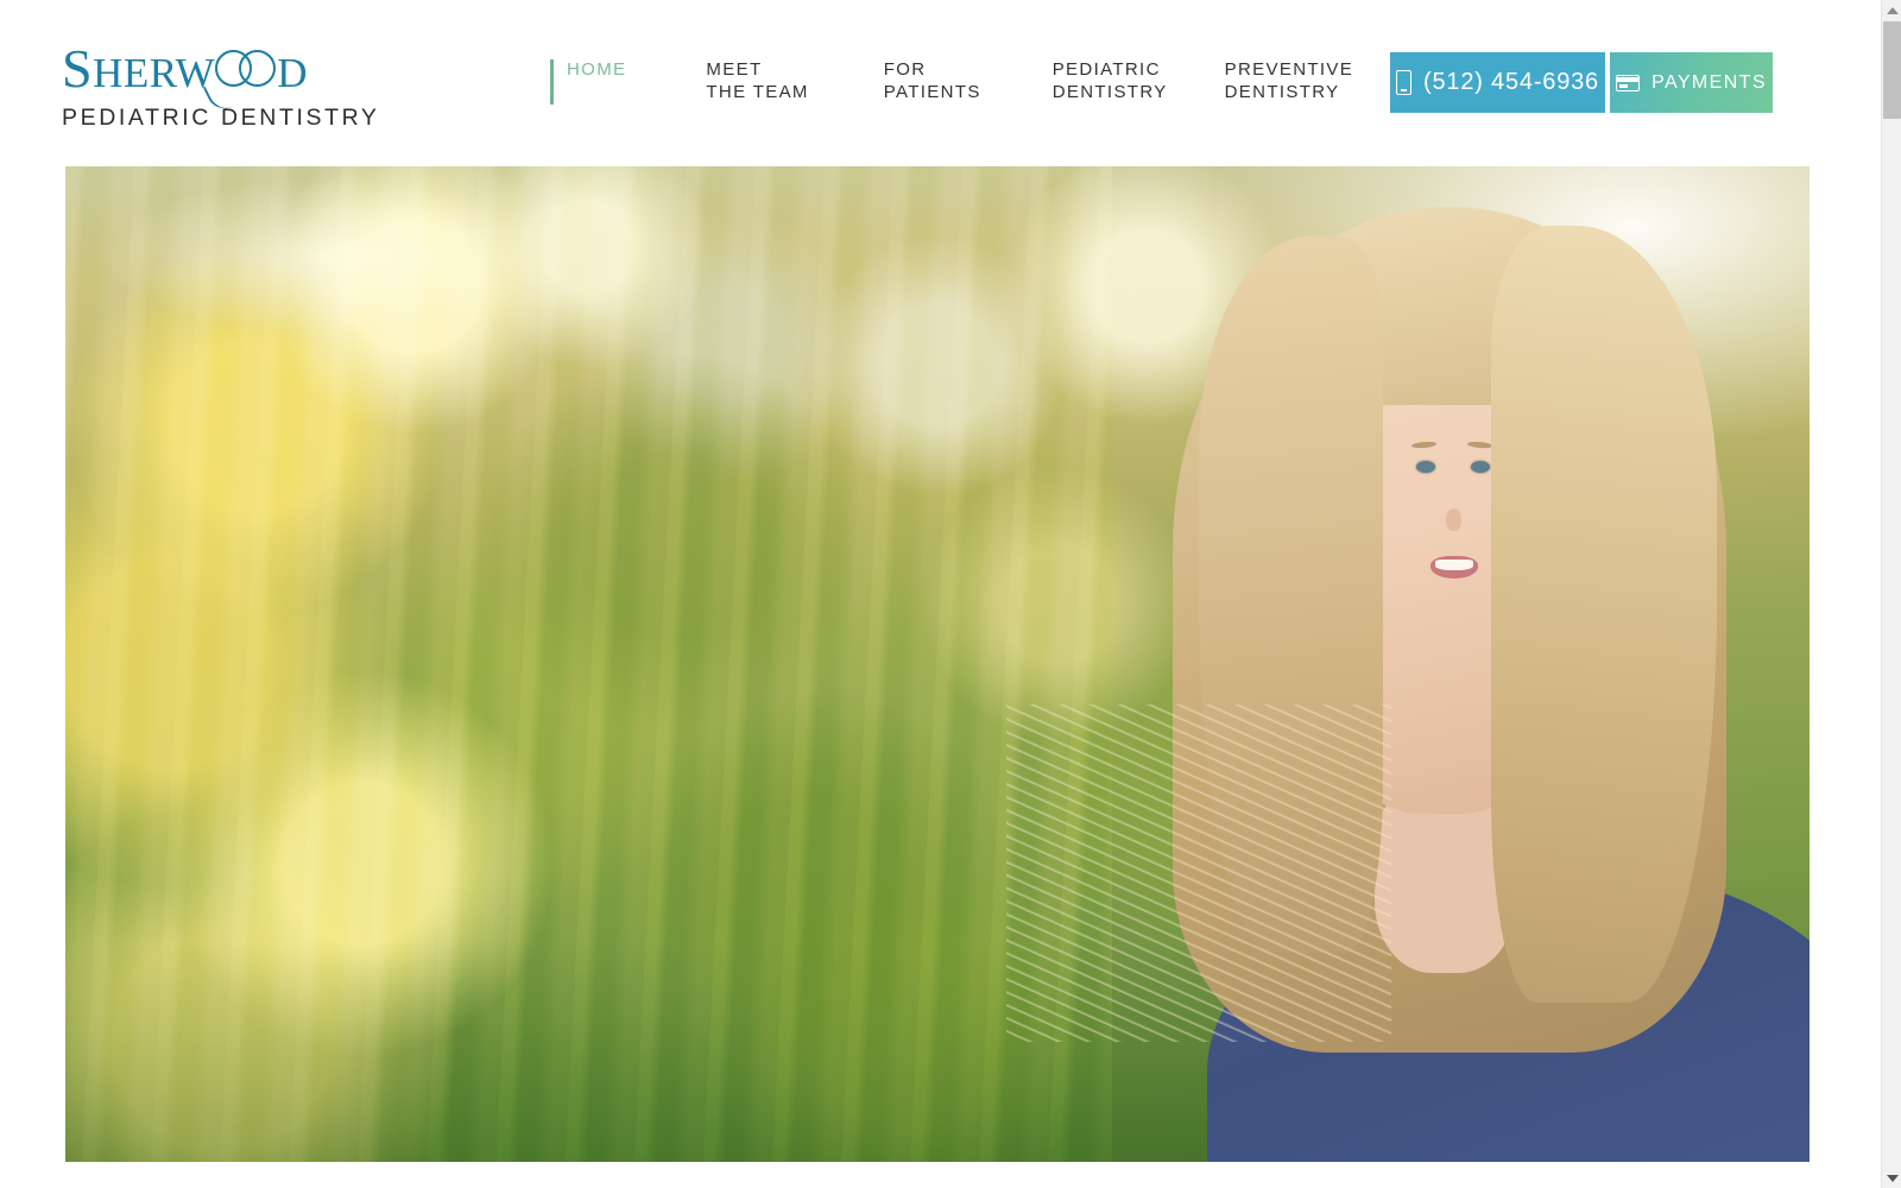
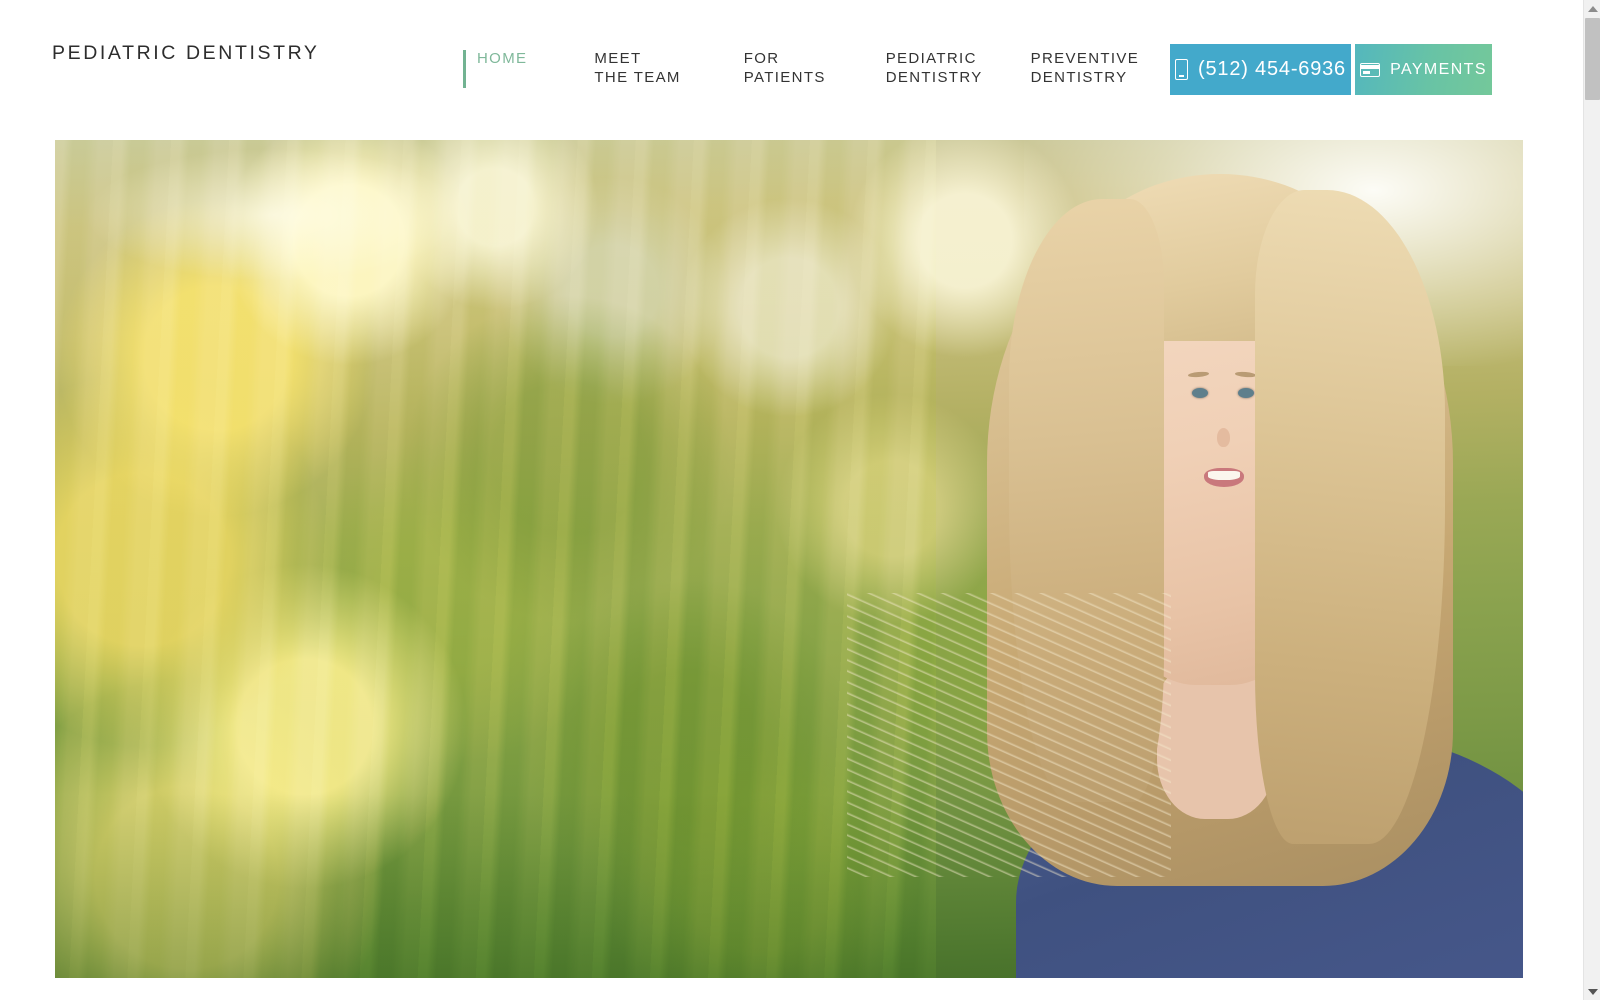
- SHERW D
  PEDIATRIC DENTISTRY
  HOME
  MEET
  THE TEAM
  FOR
  PATIENTS
  PEDIATRIC
  DENTISTRY
  PREVENTIVE
  DENTISTRY
  (512) 454-6936
  PAYMENTS
